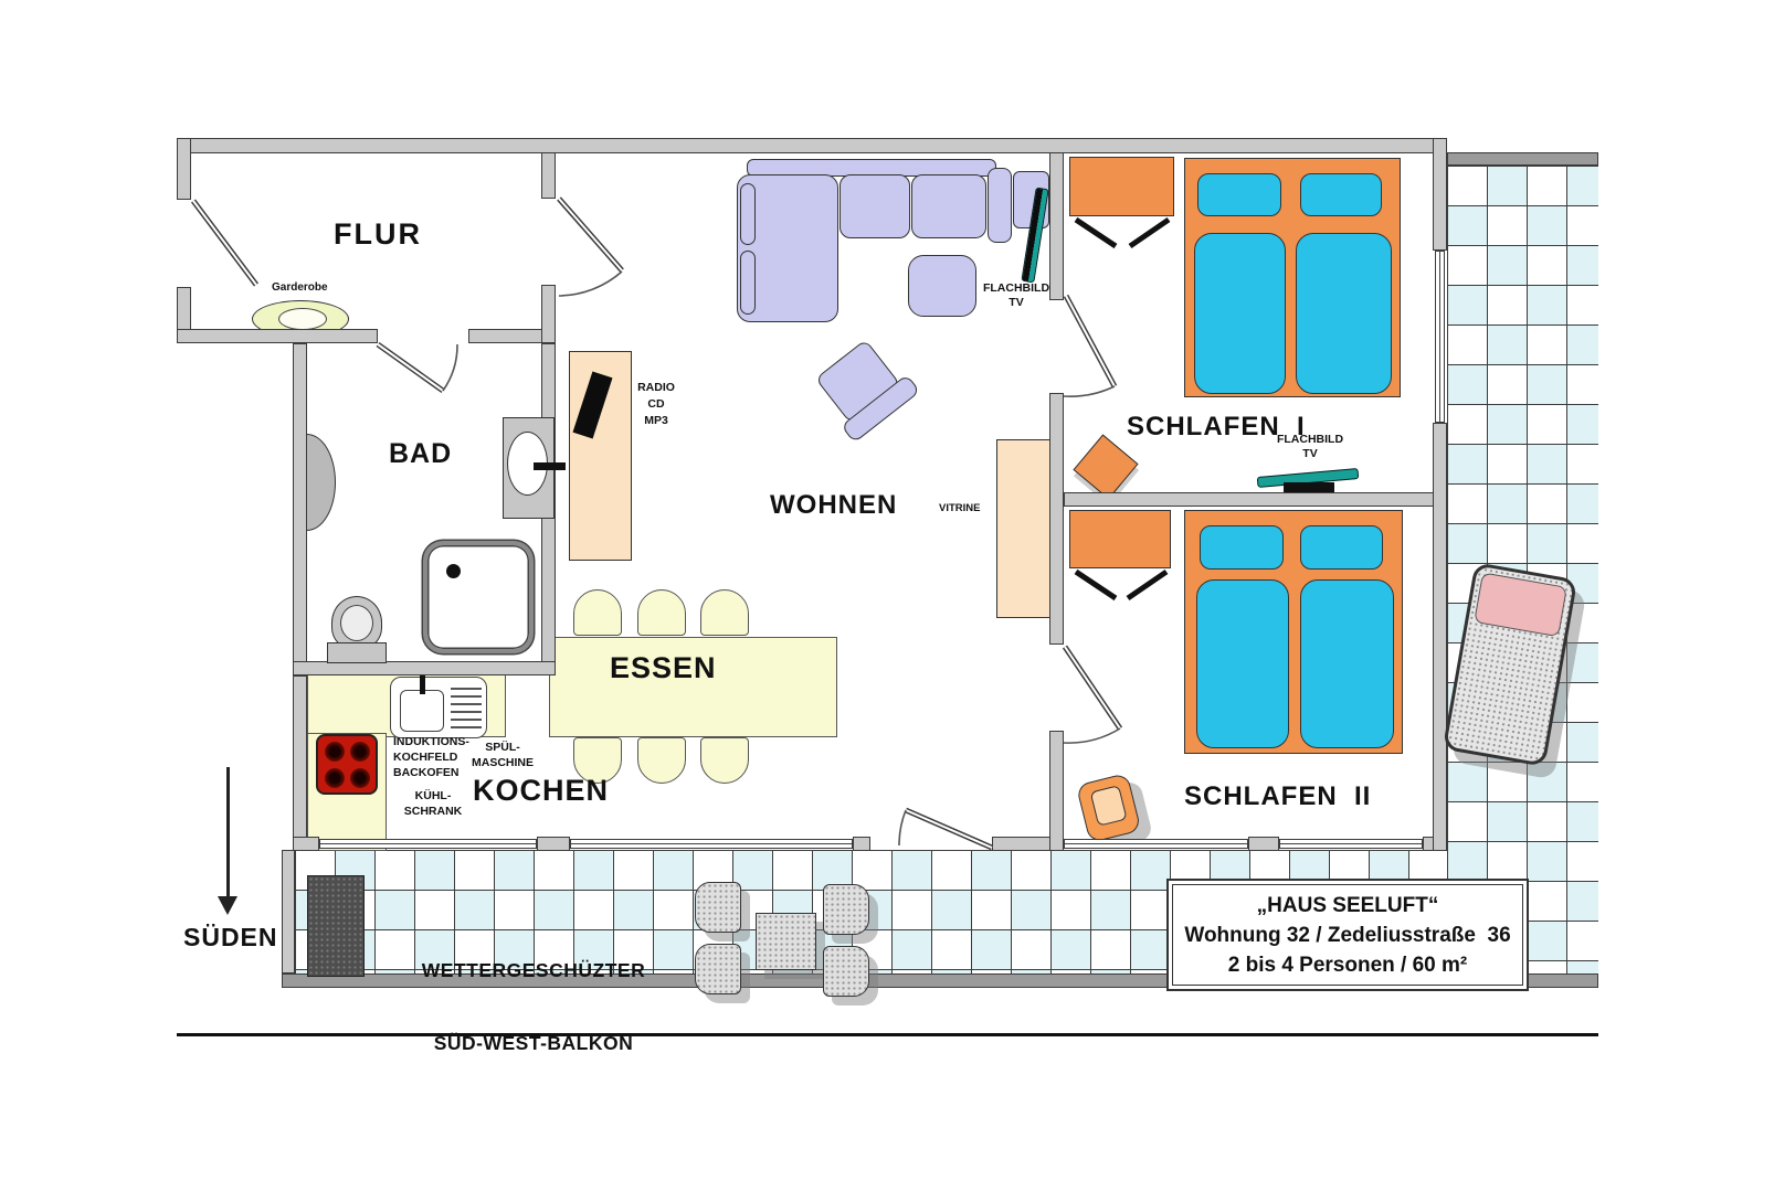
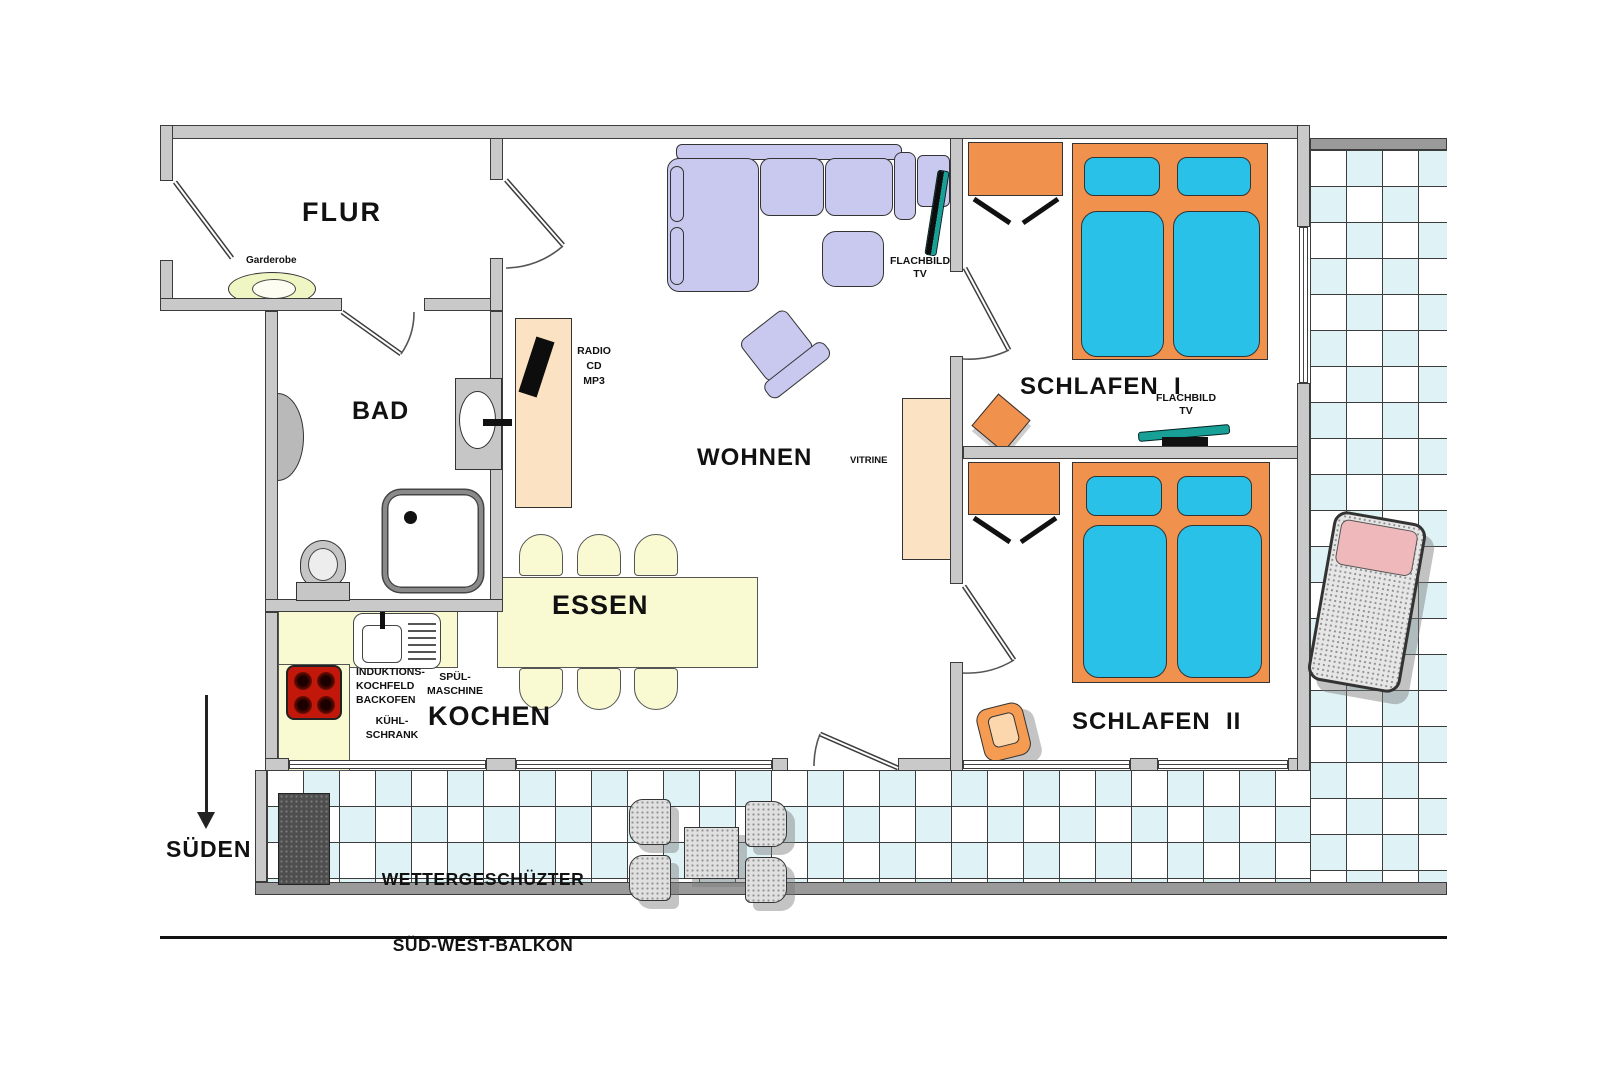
  FLUR
  Garderobe
  BAD
  RADIO
  CD
  MP3
  WOHNEN
  FLACHBILD
  TV
  VITRINE
  ESSEN
  INDUKTIONS-
  KOCHFELD
  BACKOFEN
  SPÜL-
  MASCHINE
  KÜHL-
  SCHRANK
  KOCHEN
  SCHLAFEN I
  FLACHBILD
  TV
  SCHLAFEN II
  WETTERGESCHÜZTER
  SÜD-WEST-BALKON
  SÜDEN
- „HAUS SEELUFT“
- Wohnung 32 / Zedeliusstraße 36
- 2 bis 4 Personen / 60 m²
